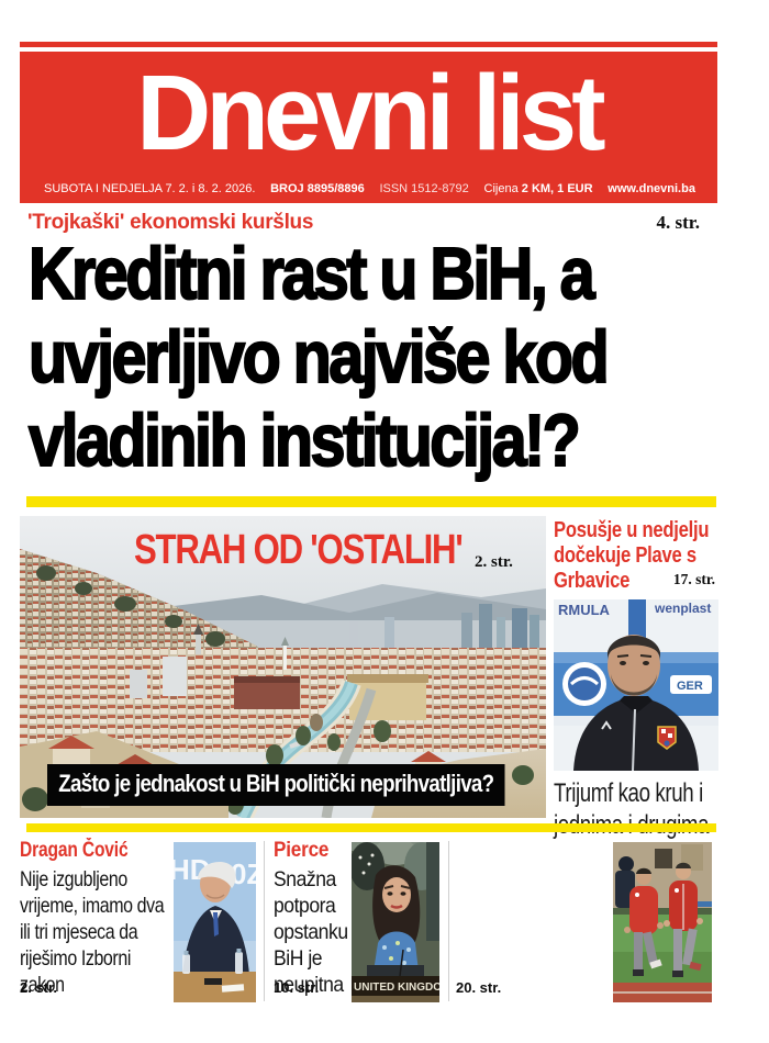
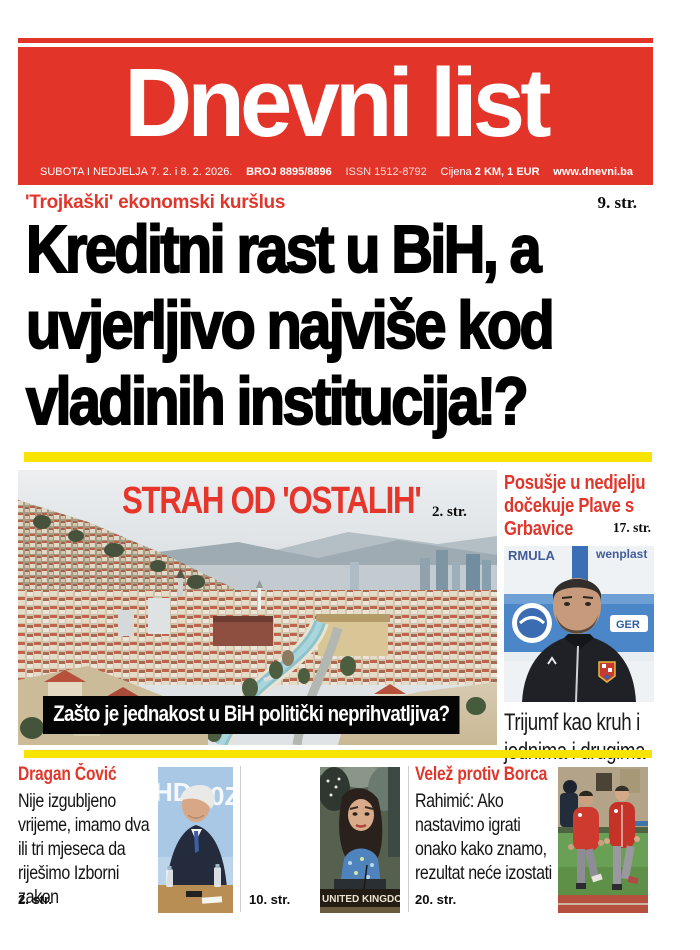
  Dnevni list
  SUBOTA I NEDJELJA 7. 2. i 8. 2. 2026.
  BROJ 8895/8896
  ISSN 1512-8792
  Cijena 2 KM, 1 EUR
  www.dnevni.ba
  'Trojkaški' ekonomski kuršlus
- 4. str.
+ 9. str.
  Kreditni rast u BiH, a
  uvjerljivo najviše kod
  vladinih institucija!?
  STRAH OD 'OSTALIH'
  2. str.
  Zašto je jednakost u BiH politički neprihvatljiva?
  Posušje u nedjelju dočekuje Plave s Grbavice
  17. str.
  RMULA
  wenplast
  GER
  Dragan Čović
  Nije izgubljeno vrijeme, imamo dva ili tri mjeseca da riješimo Izborni zakon
  2. str.
  HD
  0Z
- Pierce
- Snažna potpora opstanku BiH je neupitna
  10. str.
  UNITED KINGDO
+ Velež protiv Borca
+ Rahimić: Ako nastavimo igrati onako kako znamo, rezultat neće izostati
  20. str.
